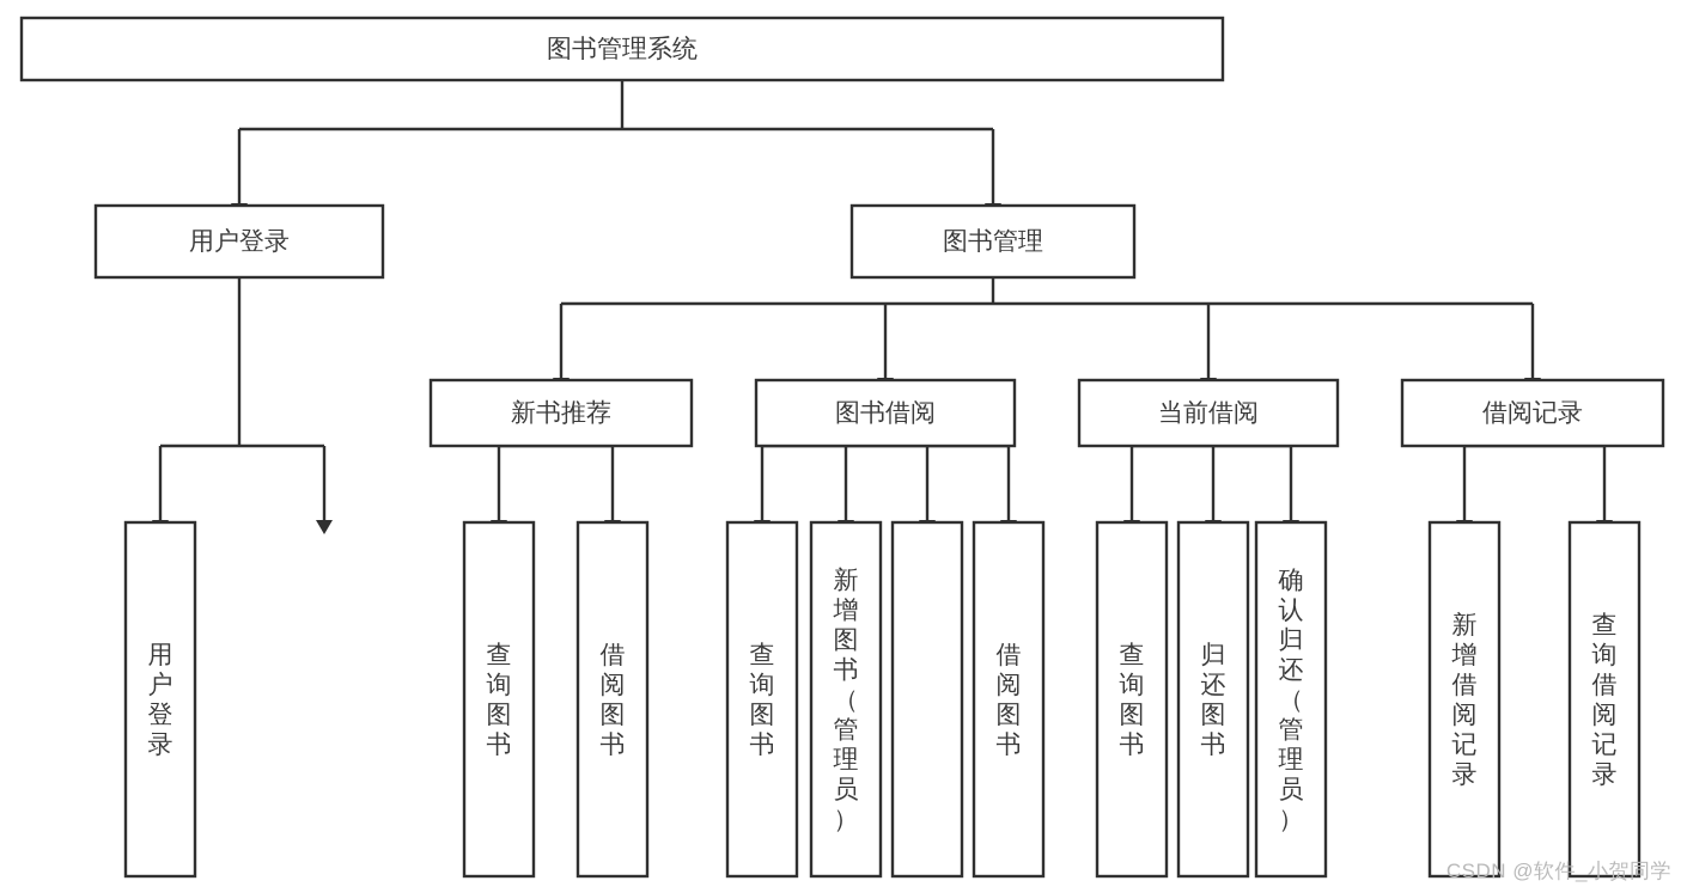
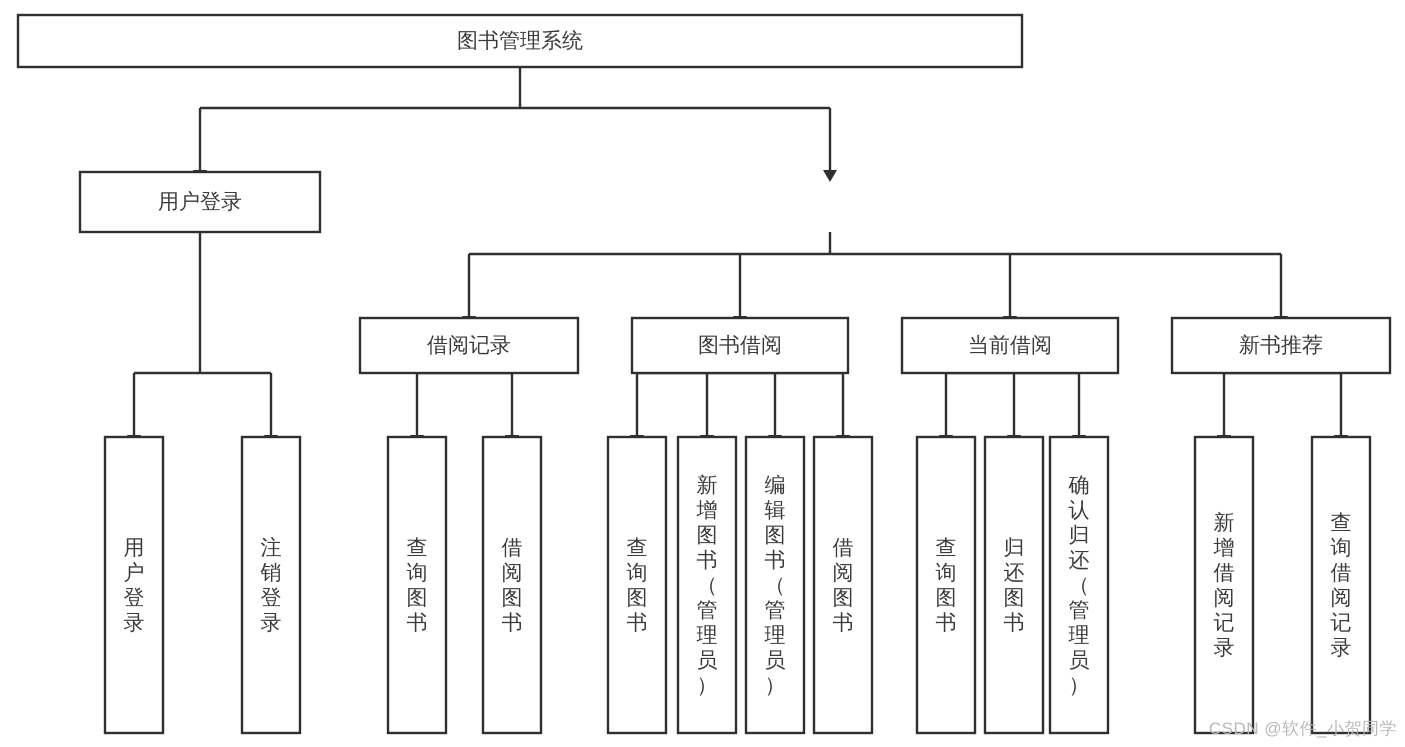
  图书管理系统
  用户登录
- 图书管理
- 新书推荐
+ 借阅记录
  图书借阅
  当前借阅
- 借阅记录
+ 新书推荐
  用户登录
+ 注销登录
  查询图书
  借阅图书
  查询图书
  新增图书（管理员）
+ 编辑图书（管理员）
  借阅图书
  查询图书
  归还图书
  确认归还（管理员）
  新增借阅记录
  查询借阅记录
  CSDN @软件_小贺同学
